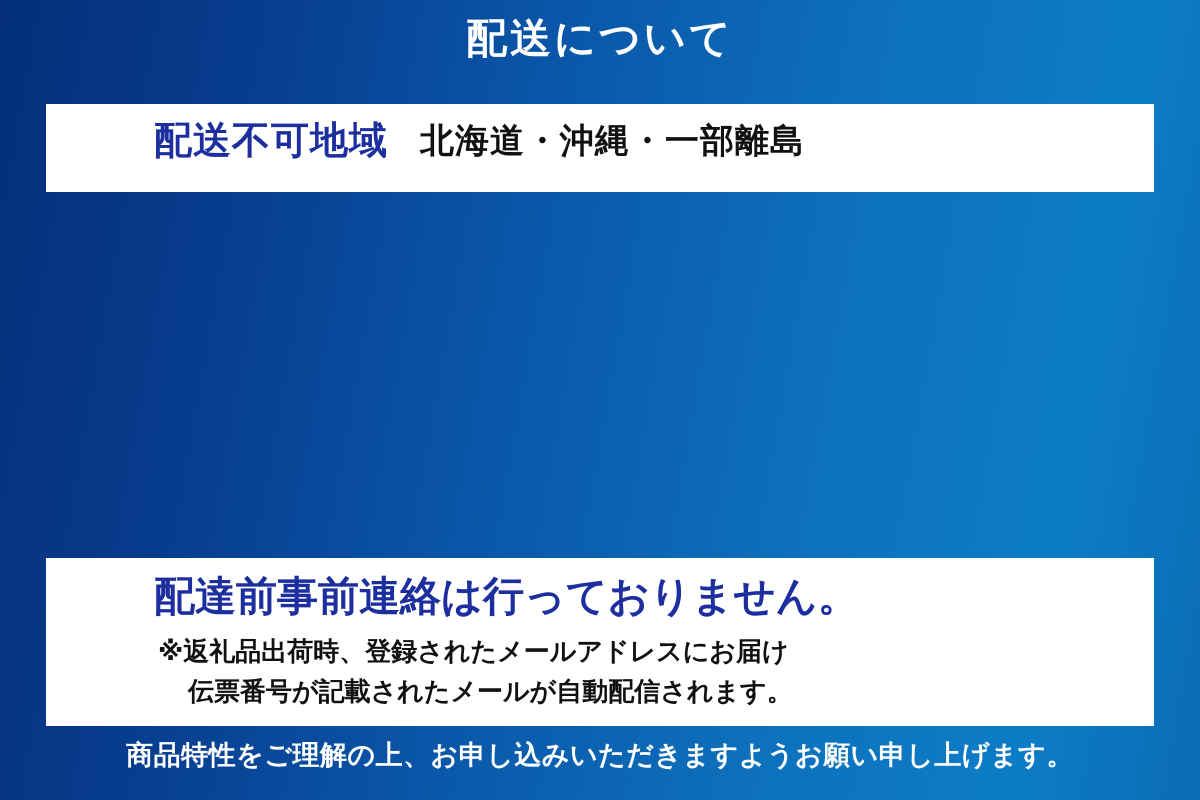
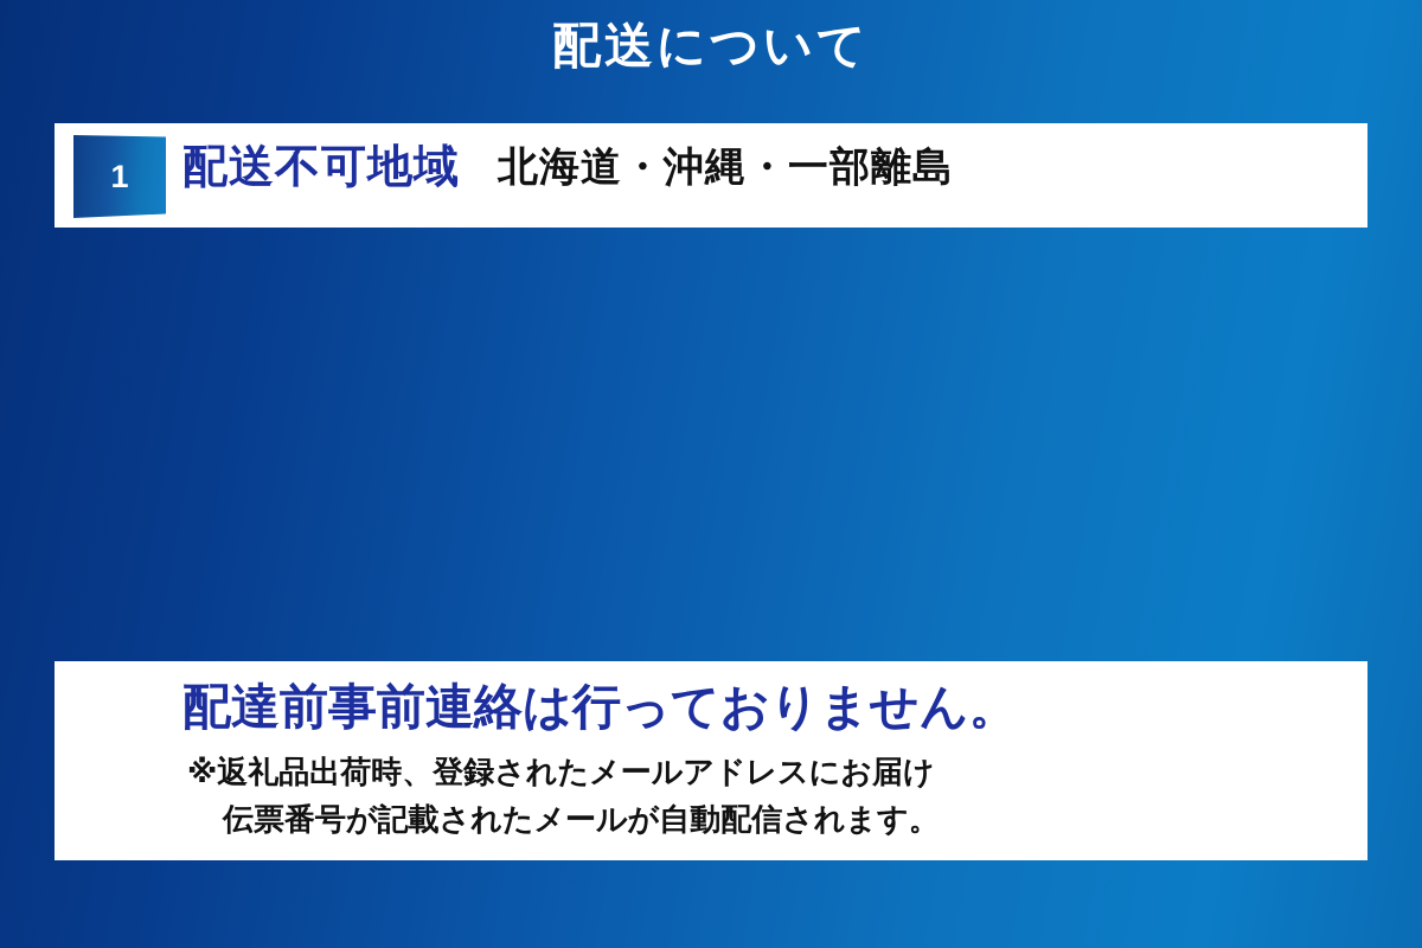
  配送について
+ 1
  配送不可地域 北海道・沖縄・一部離島
  配達前事前連絡は行っておりません。
  ※返礼品出荷時、登録されたメールアドレスにお届け
  伝票番号が記載されたメールが自動配信されます。
- 商品特性をご理解の上、お申し込みいただきますようお願い申し上げます。
